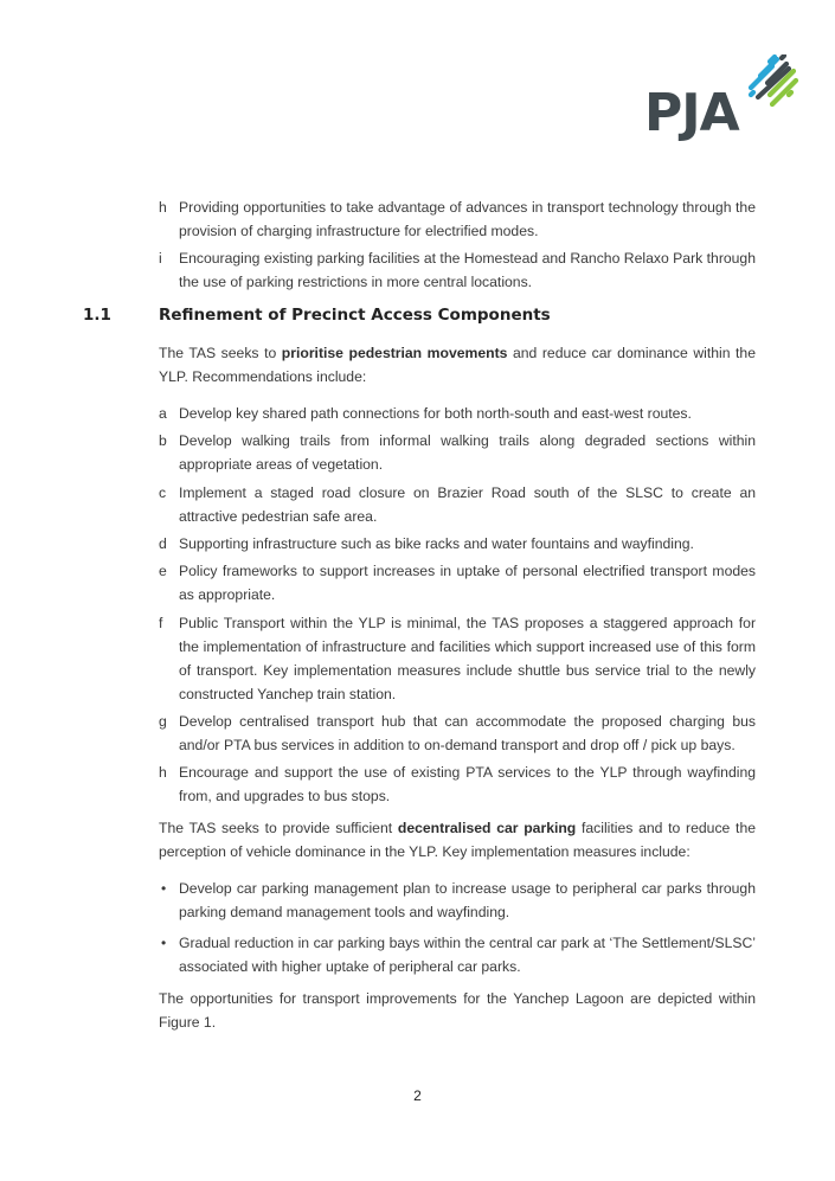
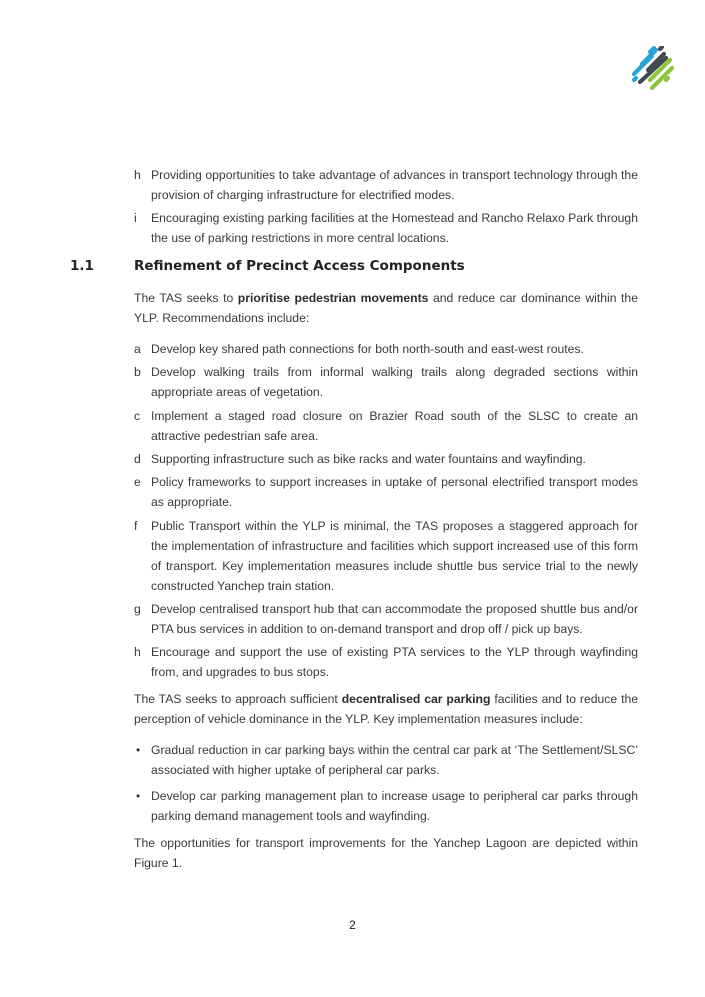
- PJA
  h
  Providing opportunities to take advantage of advances in transport technology through the provision of charging infrastructure for electrified modes.
  i
  Encouraging existing parking facilities at the Homestead and Rancho Relaxo Park through the use of parking restrictions in more central locations.
  1.1
  Refinement of Precinct Access Components
  The TAS seeks to prioritise pedestrian movements and reduce car dominance within the YLP. Recommendations include:
  a
  Develop key shared path connections for both north-south and east-west routes.
  b
  Develop walking trails from informal walking trails along degraded sections within appropriate areas of vegetation.
  c
  Implement a staged road closure on Brazier Road south of the SLSC to create an attractive pedestrian safe area.
  d
  Supporting infrastructure such as bike racks and water fountains and wayfinding.
  e
  Policy frameworks to support increases in uptake of personal electrified transport modes as appropriate.
  f
  Public Transport within the YLP is minimal, the TAS proposes a staggered approach for the implementation of infrastructure and facilities which support increased use of this form of transport. Key implementation measures include shuttle bus service trial to the newly constructed Yanchep train station.
  g
- Develop centralised transport hub that can accommodate the proposed charging bus and/or PTA bus services in addition to on-demand transport and drop off / pick up bays.
+ Develop centralised transport hub that can accommodate the proposed shuttle bus and/or PTA bus services in addition to on-demand transport and drop off / pick up bays.
  h
  Encourage and support the use of existing PTA services to the YLP through wayfinding from, and upgrades to bus stops.
- The TAS seeks to provide sufficient decentralised car parking facilities and to reduce the perception of vehicle dominance in the YLP. Key implementation measures include:
+ The TAS seeks to approach sufficient decentralised car parking facilities and to reduce the perception of vehicle dominance in the YLP. Key implementation measures include:
  •
- Develop car parking management plan to increase usage to peripheral car parks through parking demand management tools and wayfinding.
+ Gradual reduction in car parking bays within the central car park at ‘The Settlement/SLSC’ associated with higher uptake of peripheral car parks.
  •
- Gradual reduction in car parking bays within the central car park at ‘The Settlement/SLSC’ associated with higher uptake of peripheral car parks.
+ Develop car parking management plan to increase usage to peripheral car parks through parking demand management tools and wayfinding.
  The opportunities for transport improvements for the Yanchep Lagoon are depicted within Figure 1.
  2
